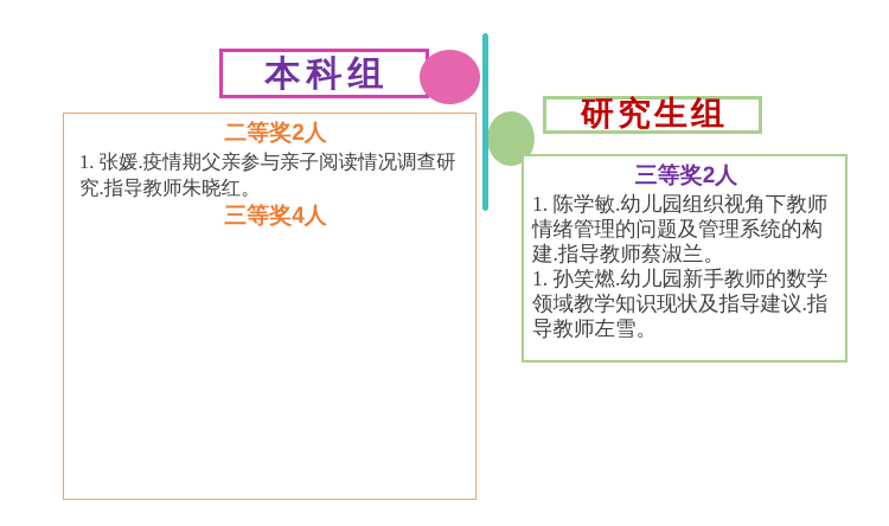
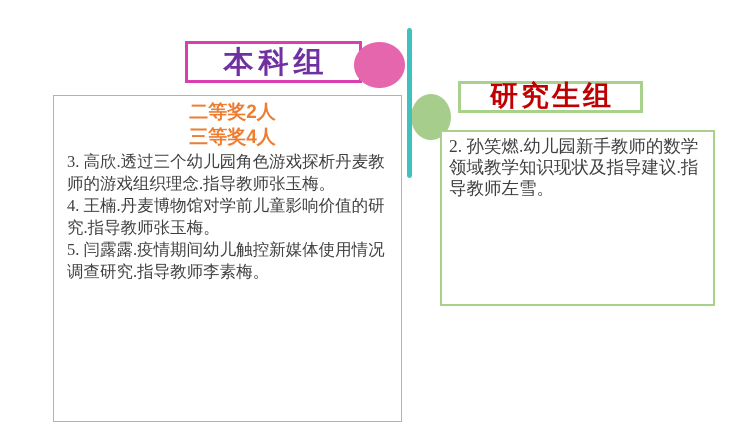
  本科组
  二等奖2人
- 1. 张媛.疫情期父亲参与亲子阅读情况调查研究.指导教师朱晓红。
  三等奖4人
+ 3. 高欣.透过三个幼儿园角色游戏探析丹麦教师的游戏组织理念.指导教师张玉梅。
+ 4. 王楠.丹麦博物馆对学前儿童影响价值的研究.指导教师张玉梅。
+ 5. 闫露露.疫情期间幼儿触控新媒体使用情况调查研究.指导教师李素梅。
  研究生组
- 三等奖2人
- 1. 陈学敏.幼儿园组织视角下教师情绪管理的问题及管理系统的构建.指导教师蔡淑兰。
- 1. 孙笑燃.幼儿园新手教师的数学领域教学知识现状及指导建议.指导教师左雪。
+ 2. 孙笑燃.幼儿园新手教师的数学领域教学知识现状及指导建议.指导教师左雪。
